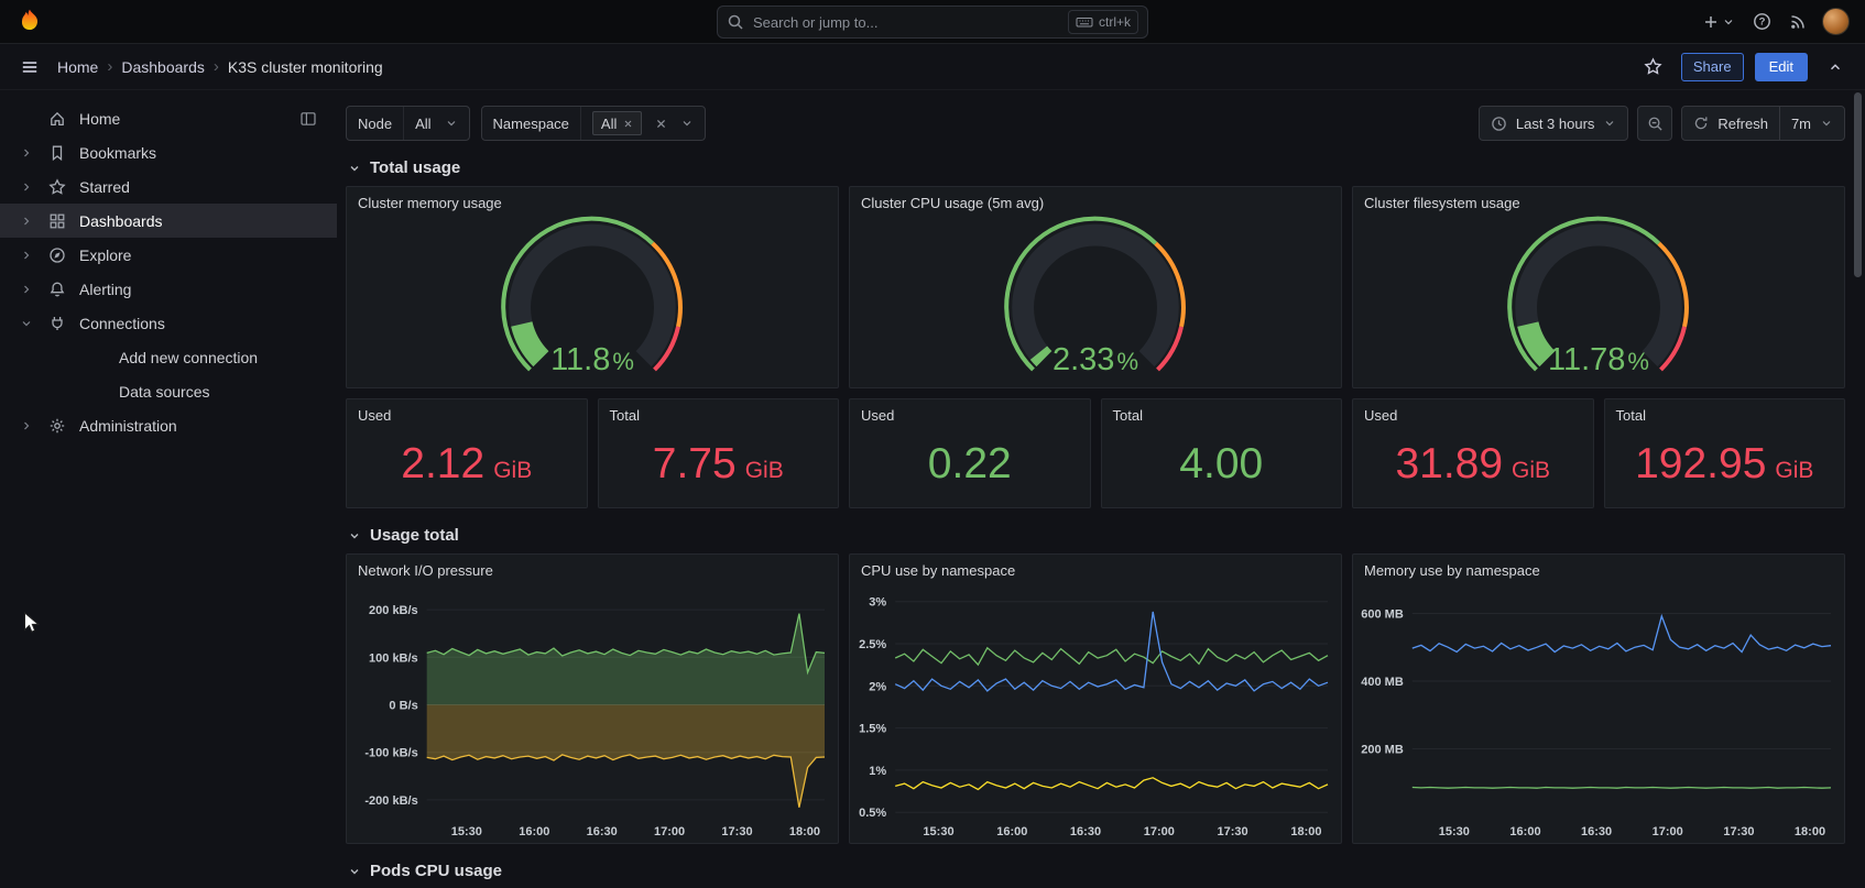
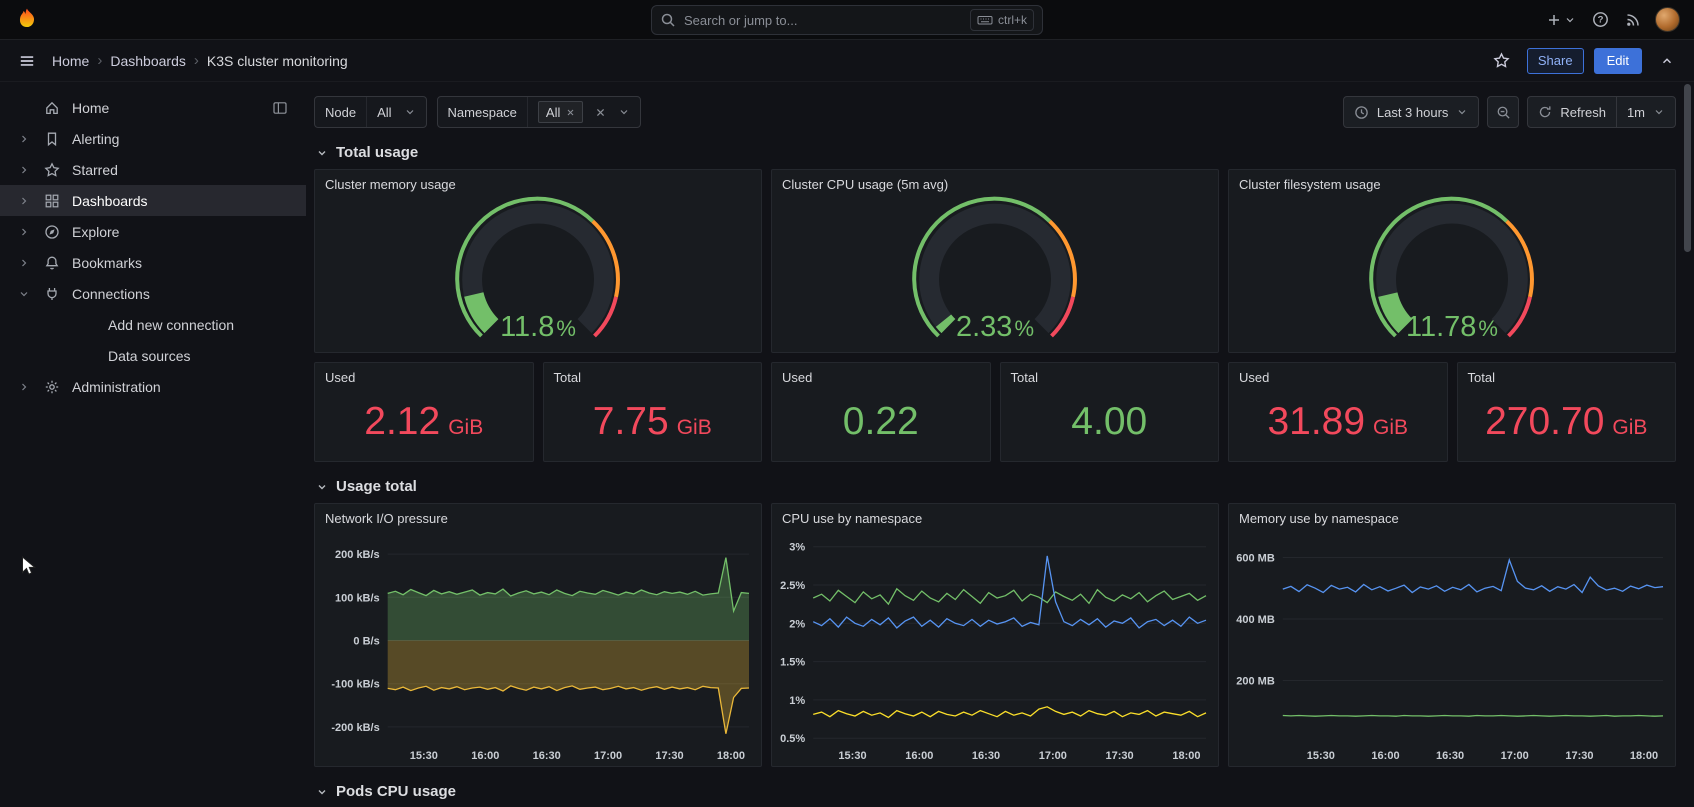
  Search or jump to...
  ctrl+k
  ?
  Home
  ›
  Dashboards
  ›
  K3S cluster monitoring
  Share
  Edit
  Home
- Bookmarks
+ Alerting
  Starred
  Dashboards
  Explore
- Alerting
+ Bookmarks
  Connections
  Add new connection
  Data sources
  Administration
  Node
  All
  Namespace
  All
  Last 3 hours
  Refresh
- 7m
+ 1m
  Total usage
  Cluster memory usage
  11.8%
  Cluster CPU usage (5m avg)
  2.33%
  Cluster filesystem usage
  11.78%
  Used
  2.12
  GiB
  Total
  7.75
  GiB
  Used
  0.22
  Total
  4.00
  Used
  31.89
  GiB
  Total
- 192.95
+ 270.70
  GiB
  Usage total
  Network I/O pressure
  200 kB/s
  100 kB/s
  0 B/s
  -100 kB/s
  -200 kB/s
  15:30
  16:00
  16:30
  17:00
  17:30
  18:00
  CPU use by namespace
  3%
  2.5%
  2%
  1.5%
  1%
  0.5%
  15:30
  16:00
  16:30
  17:00
  17:30
  18:00
  Memory use by namespace
  600 MB
  400 MB
  200 MB
  15:30
  16:00
  16:30
  17:00
  17:30
  18:00
  Pods CPU usage
